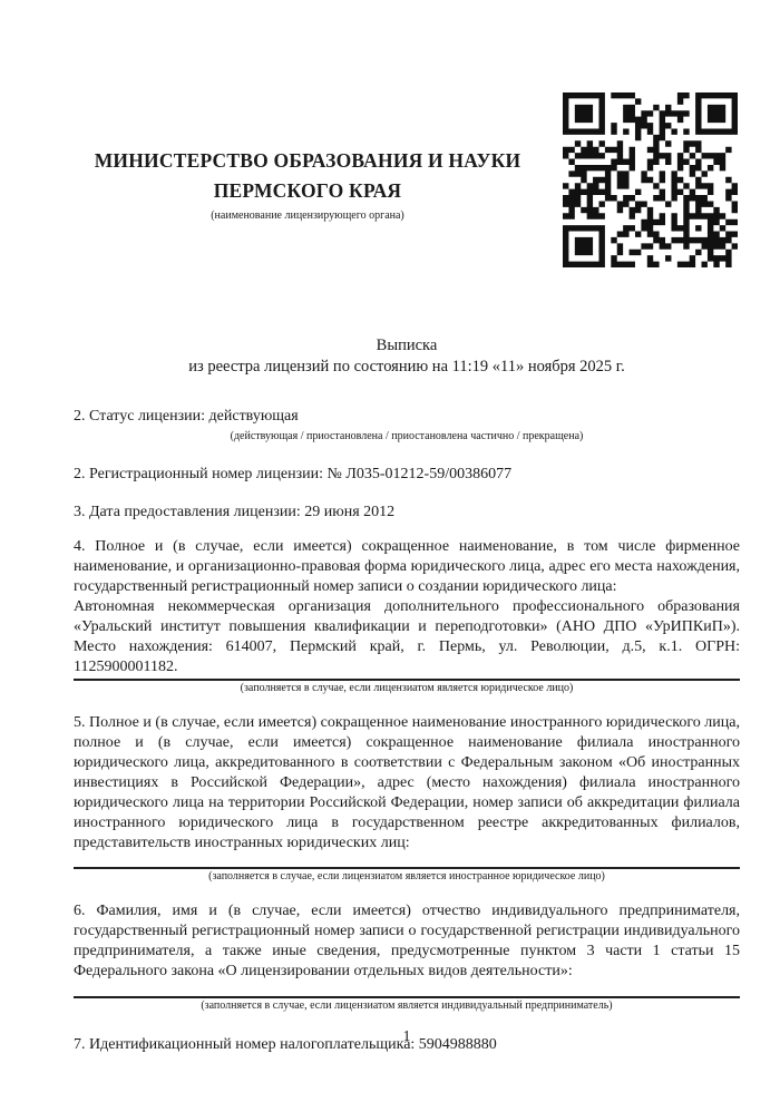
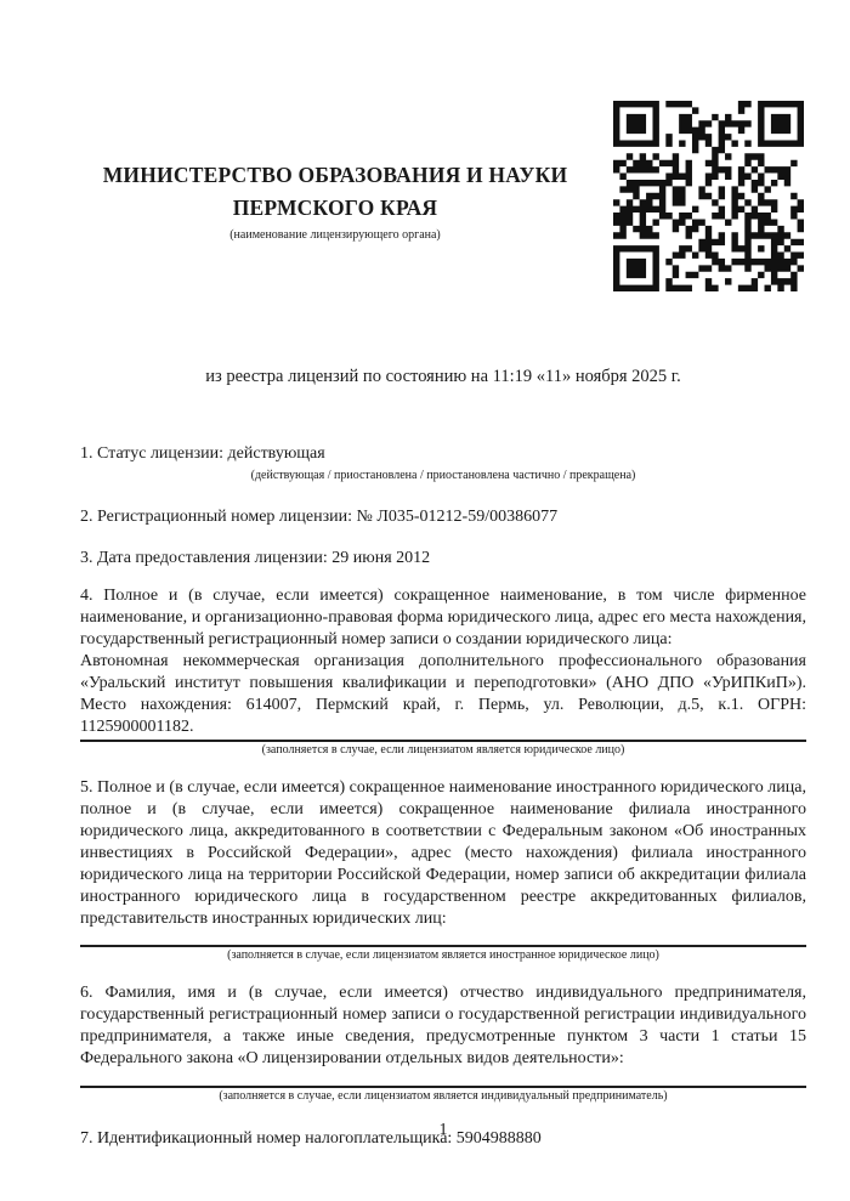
  МИНИСТЕРСТВО ОБРАЗОВАНИЯ И НАУКИ
  ПЕРМСКОГО КРАЯ
  (наименование лицензирующего органа)
- Выписка
  из реестра лицензий по состоянию на 11:19 «11» ноября 2025 г.
- 2. Статус лицензии: действующая
+ 1. Статус лицензии: действующая
  (действующая / приостановлена / приостановлена частично / прекращена)
  2. Регистрационный номер лицензии: № Л035-01212-59/00386077
  3. Дата предоставления лицензии: 29 июня 2012
  4. Полное и (в случае, если имеется) сокращенное наименование, в том числе фирменное наименование, и организационно-правовая форма юридического лица, адрес его места нахождения, государственный регистрационный номер записи о создании юридического лица:
  Автономная некоммерческая организация дополнительного профессионального образования «Уральский институт повышения квалификации и переподготовки» (АНО ДПО «УрИПКиП»). Место нахождения: 614007, Пермский край, г. Пермь, ул. Революции, д.5, к.1. ОГРН: 1125900001182.
  (заполняется в случае, если лицензиатом является юридическое лицо)
  5. Полное и (в случае, если имеется) сокращенное наименование иностранного юридического лица, полное и (в случае, если имеется) сокращенное наименование филиала иностранного юридического лица, аккредитованного в соответствии с Федеральным законом «Об иностранных инвестициях в Российской Федерации», адрес (место нахождения) филиала иностранного юридического лица на территории Российской Федерации, номер записи об аккредитации филиала иностранного юридического лица в государственном реестре аккредитованных филиалов, представительств иностранных юридических лиц:
  (заполняется в случае, если лицензиатом является иностранное юридическое лицо)
  6. Фамилия, имя и (в случае, если имеется) отчество индивидуального предпринимателя, государственный регистрационный номер записи о государственной регистрации индивидуального предпринимателя, а также иные сведения, предусмотренные пунктом 3 части 1 статьи 15 Федерального закона «О лицензировании отдельных видов деятельности»:
  (заполняется в случае, если лицензиатом является индивидуальный предприниматель)
  7. Идентификационный номер налогоплательщика: 5904988880
  1
